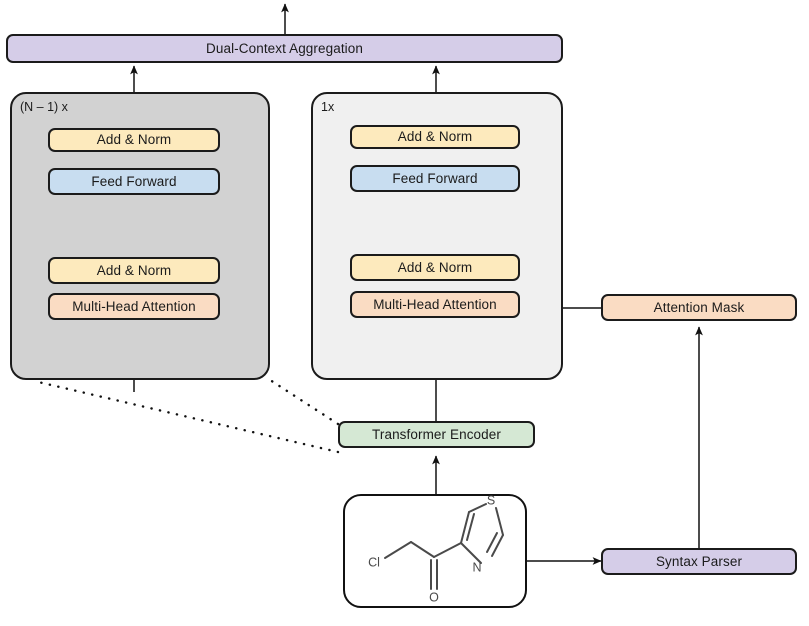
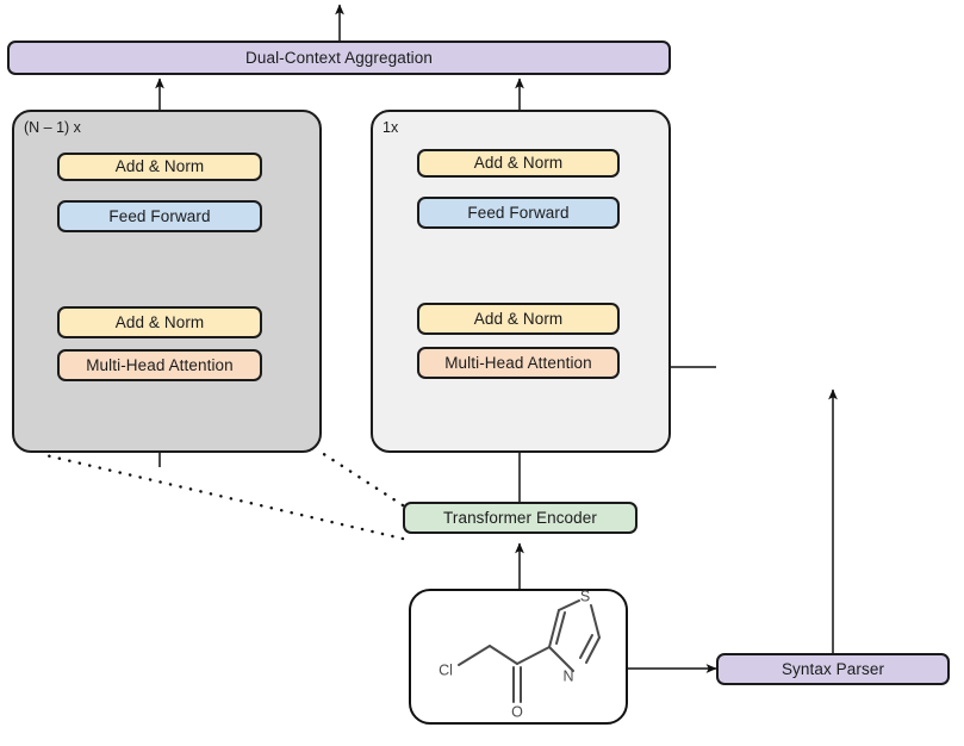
  Dual-Context Aggregation
  (N – 1) x
  Add & Norm
  Feed Forward
  Add & Norm
  Multi-Head Attention
  1x
  Add & Norm
  Feed Forward
  Add & Norm
  Multi-Head Attention
- Attention Mask
  Transformer Encoder
  Syntax Parser
  Cl
  O
  S
  N
